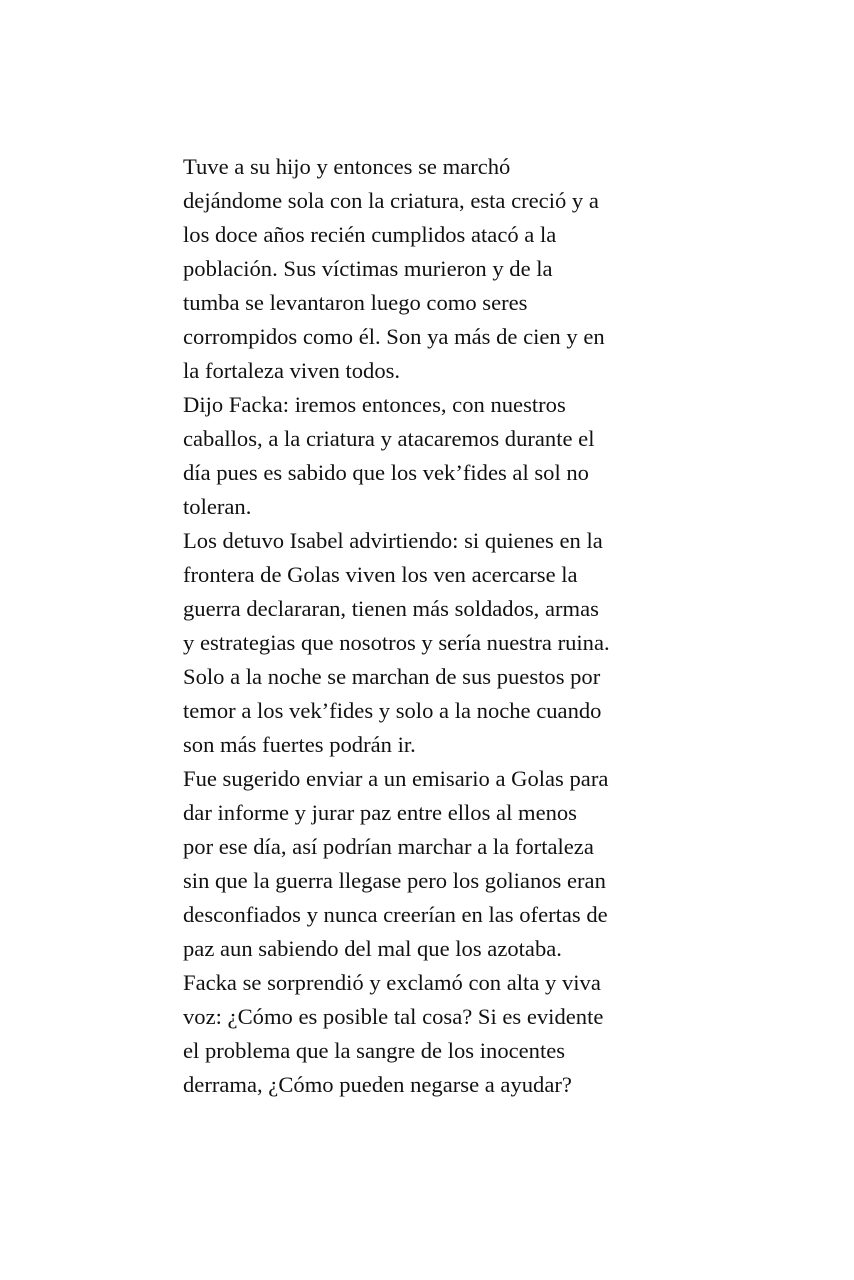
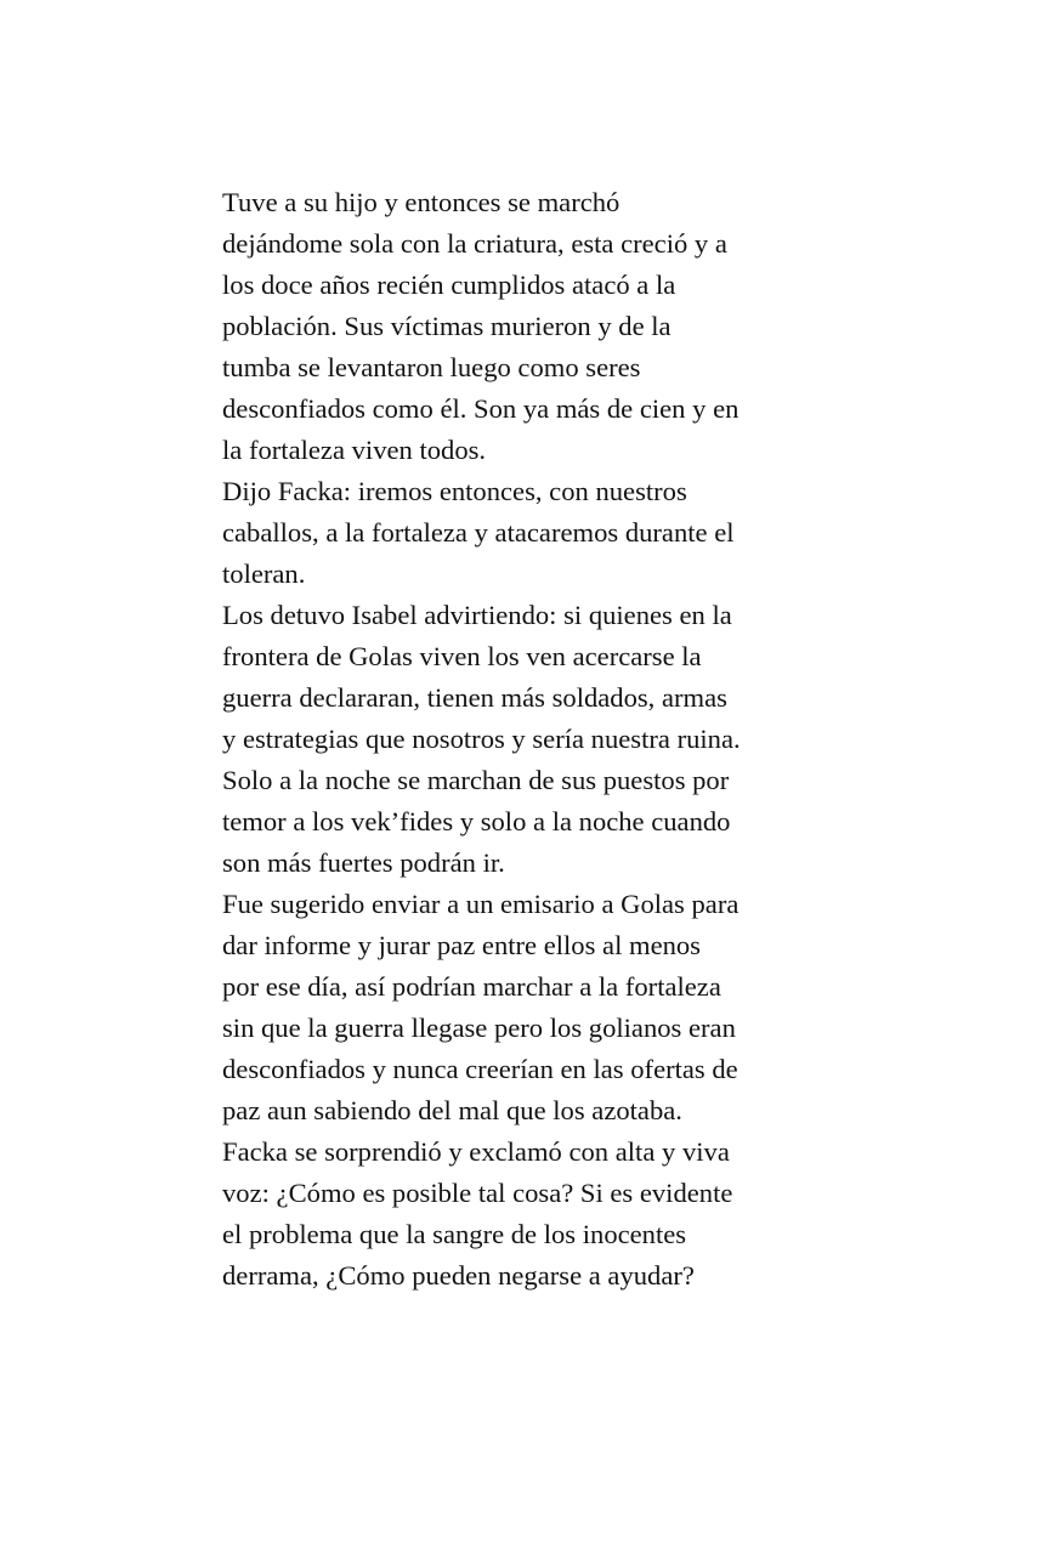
  Tuve a su hijo y entonces se marchó
  dejándome sola con la criatura, esta creció y a
  los doce años recién cumplidos atacó a la
  población. Sus víctimas murieron y de la
  tumba se levantaron luego como seres
- corrompidos como él. Son ya más de cien y en
+ desconfiados como él. Son ya más de cien y en
  la fortaleza viven todos.
  Dijo Facka: iremos entonces, con nuestros
- caballos, a la criatura y atacaremos durante el
+ caballos, a la fortaleza y atacaremos durante el
- día pues es sabido que los vek’fides al sol no
  toleran.
  Los detuvo Isabel advirtiendo: si quienes en la
  frontera de Golas viven los ven acercarse la
  guerra declararan, tienen más soldados, armas
  y estrategias que nosotros y sería nuestra ruina.
  Solo a la noche se marchan de sus puestos por
  temor a los vek’fides y solo a la noche cuando
  son más fuertes podrán ir.
  Fue sugerido enviar a un emisario a Golas para
  dar informe y jurar paz entre ellos al menos
  por ese día, así podrían marchar a la fortaleza
  sin que la guerra llegase pero los golianos eran
  desconfiados y nunca creerían en las ofertas de
  paz aun sabiendo del mal que los azotaba.
  Facka se sorprendió y exclamó con alta y viva
  voz: ¿Cómo es posible tal cosa? Si es evidente
  el problema que la sangre de los inocentes
  derrama, ¿Cómo pueden negarse a ayudar?
